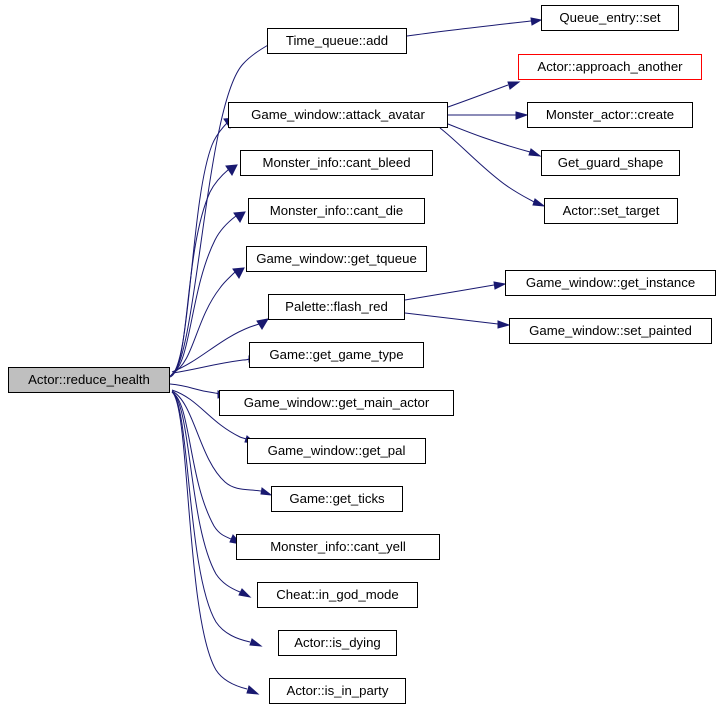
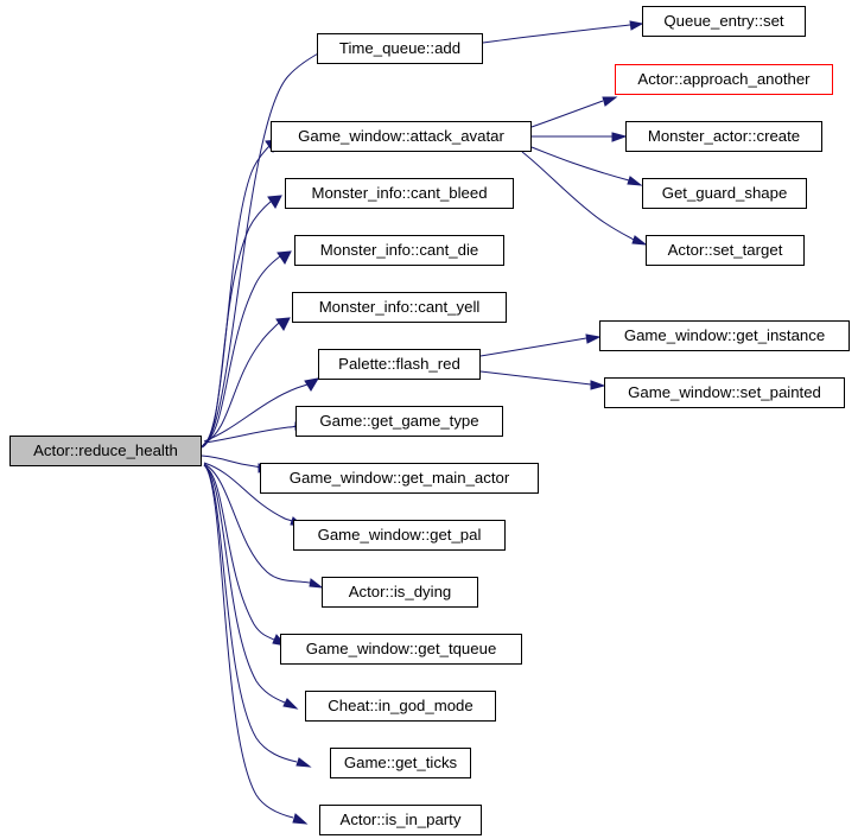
  Actor::reduce_health
  Time_queue::add
  Game_window::attack_avatar
  Monster_info::cant_bleed
  Monster_info::cant_die
- Game_window::get_tqueue
+ Monster_info::cant_yell
  Palette::flash_red
  Game::get_game_type
  Game_window::get_main_actor
  Game_window::get_pal
- Game::get_ticks
+ Actor::is_dying
- Monster_info::cant_yell
+ Game_window::get_tqueue
  Cheat::in_god_mode
- Actor::is_dying
+ Game::get_ticks
  Actor::is_in_party
  Queue_entry::set
  Actor::approach_another
  Monster_actor::create
  Get_guard_shape
  Actor::set_target
  Game_window::get_instance
  Game_window::set_painted
